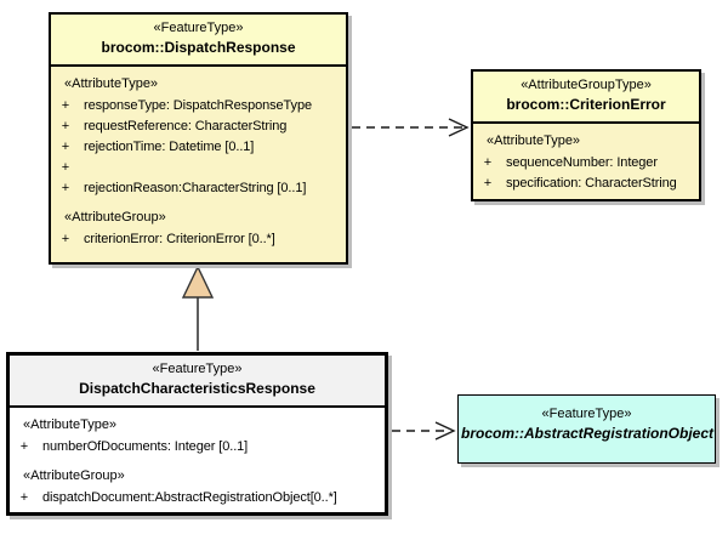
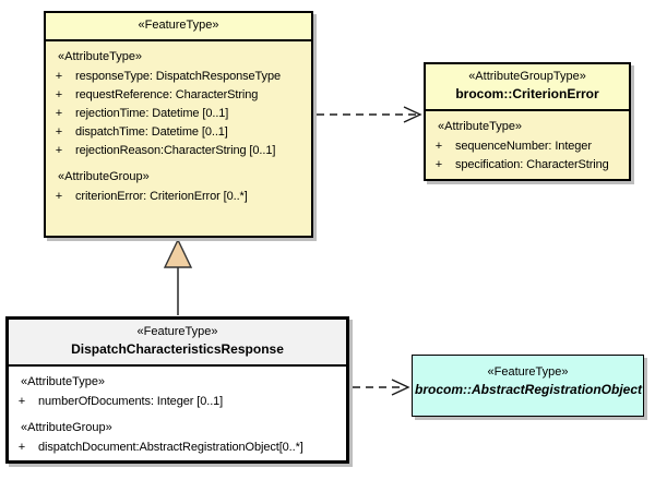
  «FeatureType»
- brocom::DispatchResponse
  «AttributeType»
  +
  responseType: DispatchResponseType
  +
  requestReference: CharacterString
  +
  rejectionTime: Datetime [0..1]
  +
+ dispatchTime: Datetime [0..1]
  +
  rejectionReason:CharacterString [0..1]
  «AttributeGroup»
  +
  criterionError: CriterionError [0..*]
  «AttributeGroupType»
  brocom::CriterionError
  «AttributeType»
  +
  sequenceNumber: Integer
  +
  specification: CharacterString
  «FeatureType»
  DispatchCharacteristicsResponse
  «AttributeType»
  +
  numberOfDocuments: Integer [0..1]
  «AttributeGroup»
  +
  dispatchDocument:AbstractRegistrationObject[0..*]
  «FeatureType»
  brocom::AbstractRegistrationObject
